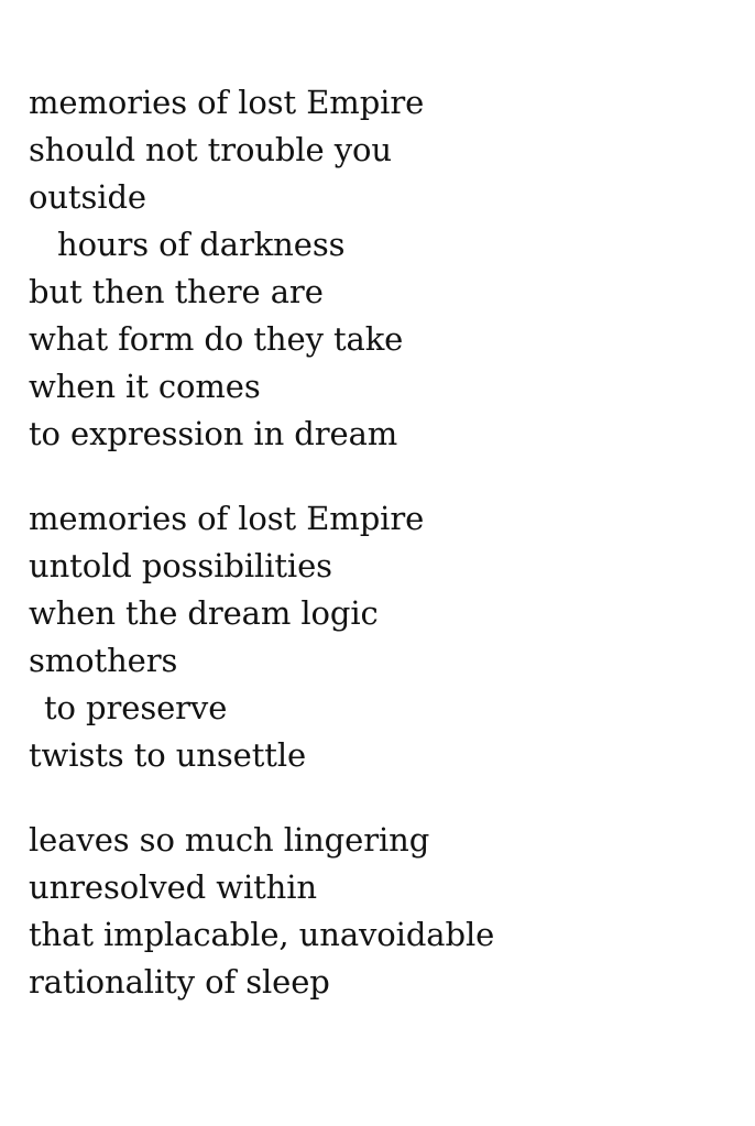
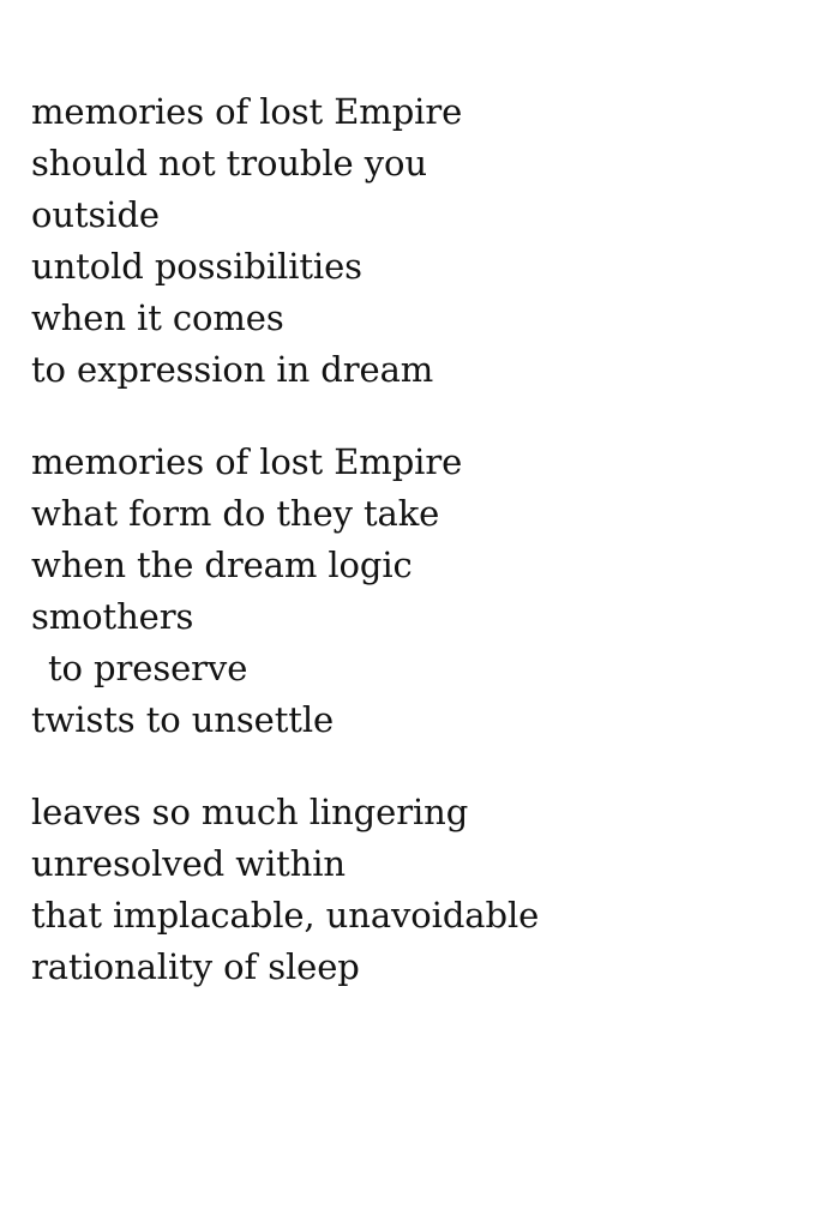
  memories of lost Empire
  should not trouble you
  outside
- hours of darkness
- but then there are
- what form do they take
+ untold possibilities
  when it comes
  to expression in dream
  memories of lost Empire
- untold possibilities
+ what form do they take
  when the dream logic
  smothers
  to preserve
  twists to unsettle
  leaves so much lingering
  unresolved within
  that implacable, unavoidable
  rationality of sleep
